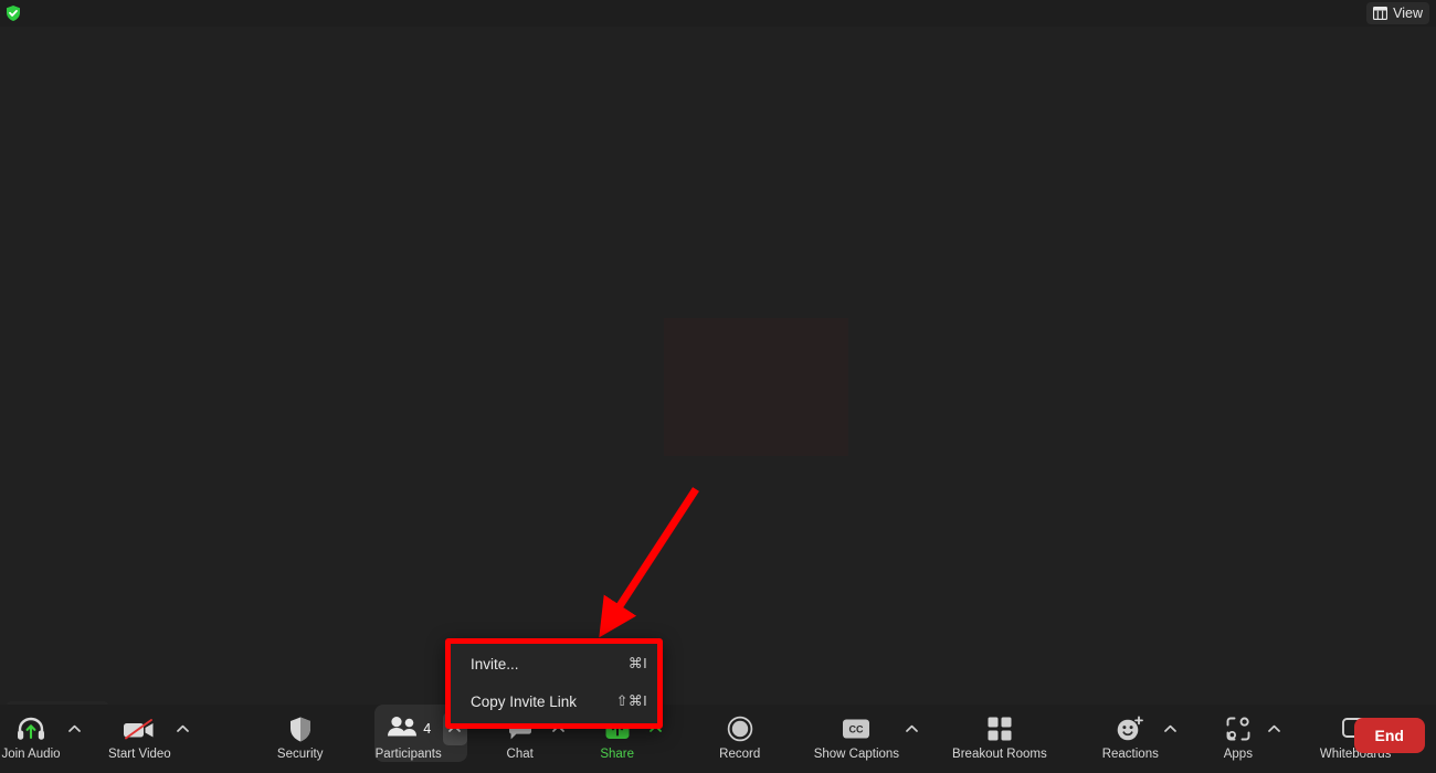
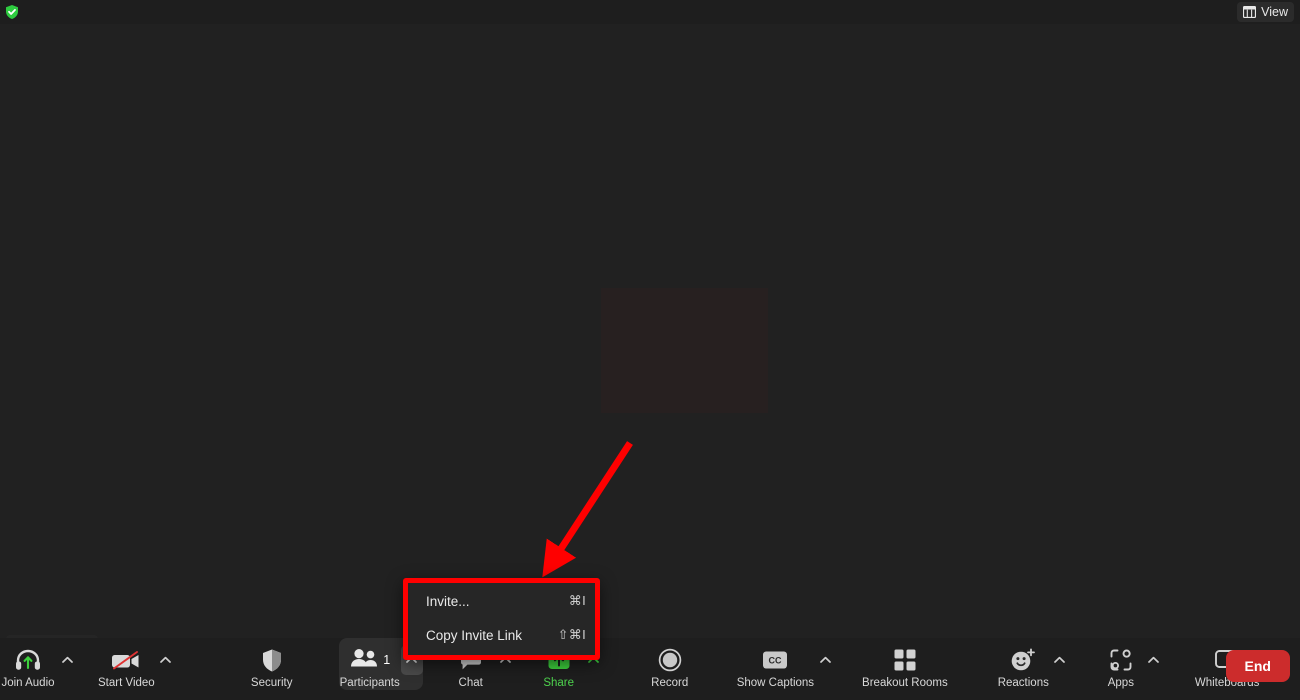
  View
  Invite...
  ⌘I
  Copy Invite Link
  ⇧⌘I
  Join Audio
  Start Video
  Security
- 4
+ 1
  Participants
  Chat
  Share
  Record
  CC
  Show Captions
  Breakout Rooms
  Reactions
  Apps
  Whiteboards
  End
